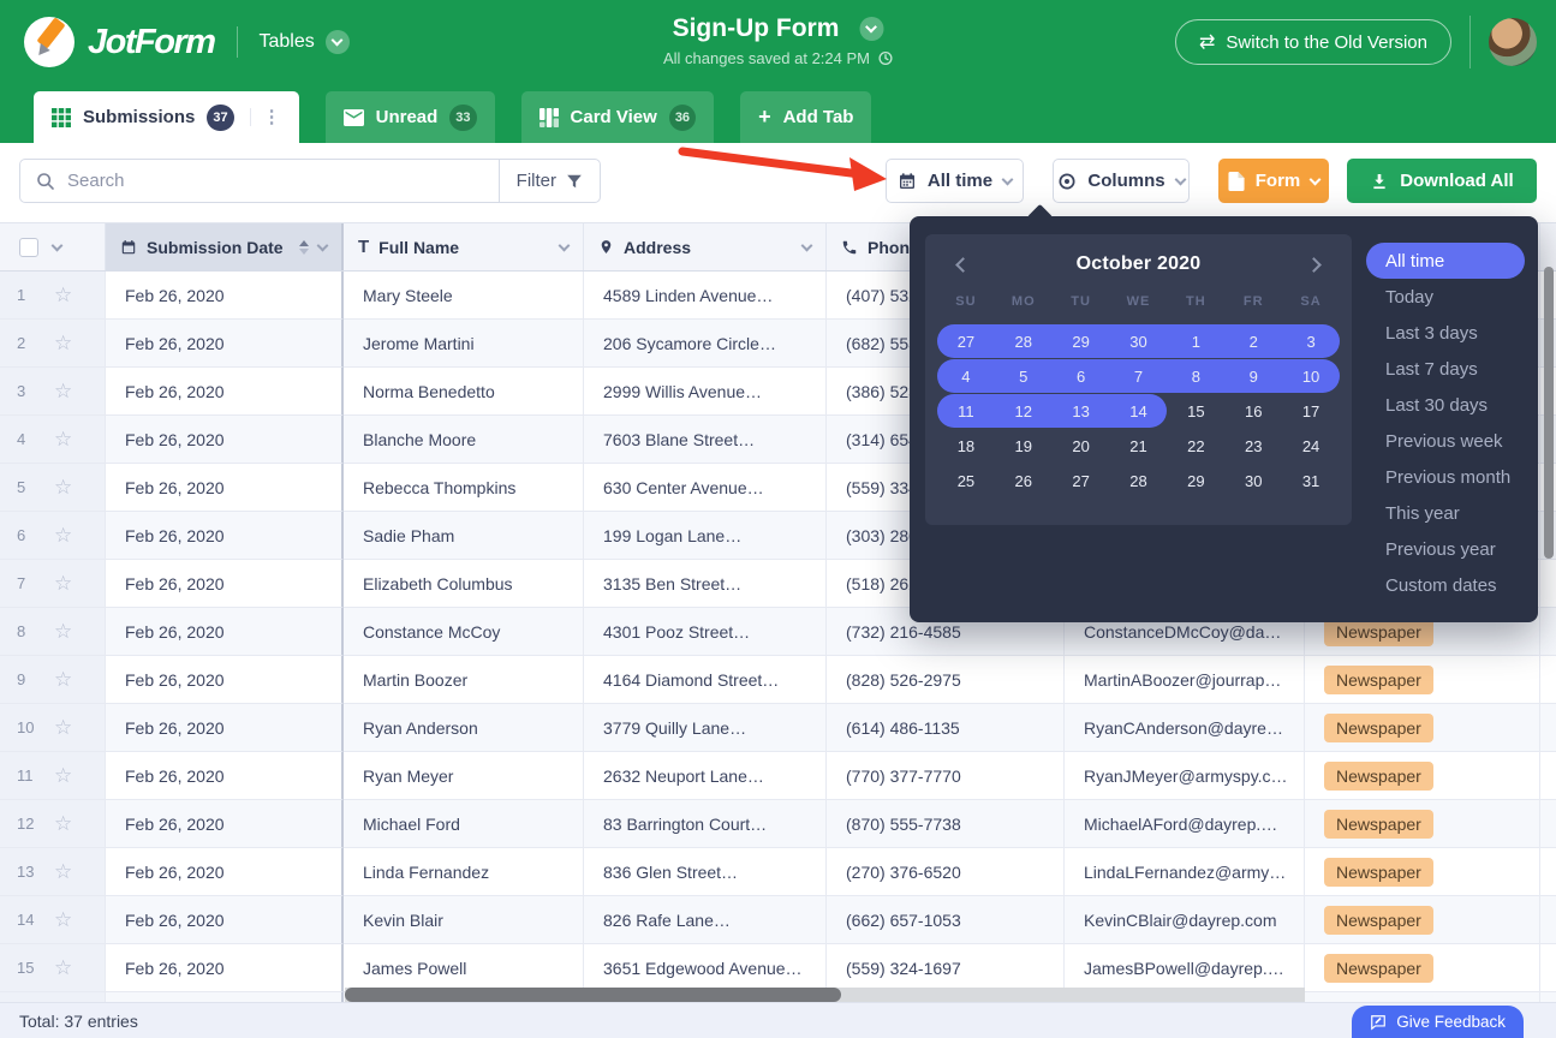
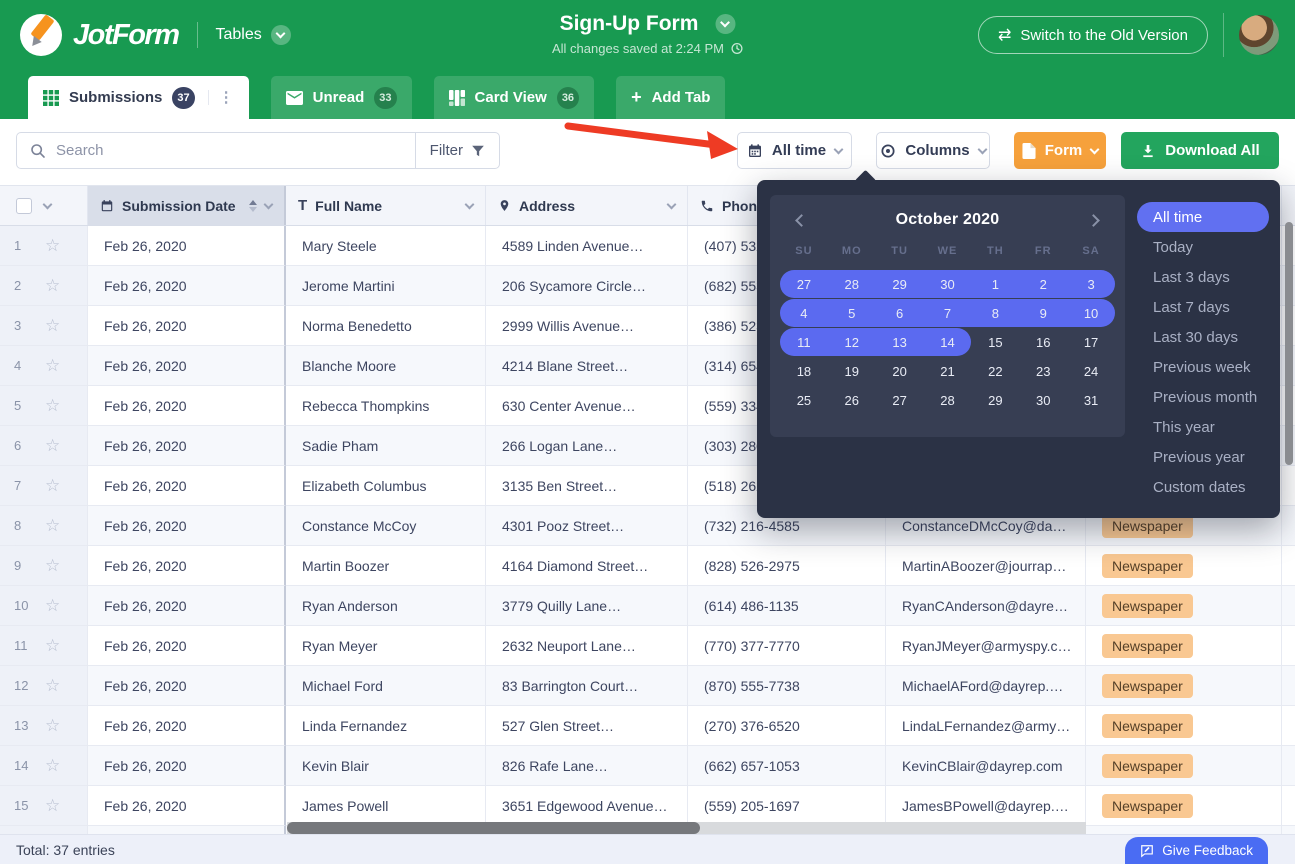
  JotForm
  Tables
  Sign-Up Form
  All changes saved at 2:24 PM
  ⇄
  Switch to the Old Version
  Submissions
  37
  ⋮
  Unread
  33
  Card View
  36
  +
  Add Tab
  Search
  Filter
  All time
  Columns
  Form
  Download All
  Submission Date
  T
  Full Name
  Address
  Phon
  1
  ☆
  Feb 26, 2020
  Mary Steele
  4589 Linden Avenue…
  (407) 53
  2
  ☆
  Feb 26, 2020
  Jerome Martini
  206 Sycamore Circle…
  (682) 55
  3
  ☆
  Feb 26, 2020
  Norma Benedetto
  2999 Willis Avenue…
  (386) 52
  4
  ☆
  Feb 26, 2020
  Blanche Moore
- 7603 Blane Street…
+ 4214 Blane Street…
  (314) 65
  5
  ☆
  Feb 26, 2020
  Rebecca Thompkins
  630 Center Avenue…
  (559) 33
  6
  ☆
  Feb 26, 2020
  Sadie Pham
- 199 Logan Lane…
+ 266 Logan Lane…
  (303) 28
  7
  ☆
  Feb 26, 2020
  Elizabeth Columbus
  3135 Ben Street…
  (518) 26
  8
  ☆
  Feb 26, 2020
  Constance McCoy
  4301 Pooz Street…
  (732) 216-4585
  ConstanceDMcCoy@da…
  Newspaper
  9
  ☆
  Feb 26, 2020
  Martin Boozer
  4164 Diamond Street…
  (828) 526-2975
  MartinABoozer@jourrap…
  Newspaper
  10
  ☆
  Feb 26, 2020
  Ryan Anderson
  3779 Quilly Lane…
  (614) 486-1135
  RyanCAnderson@dayre…
  Newspaper
  11
  ☆
  Feb 26, 2020
  Ryan Meyer
  2632 Neuport Lane…
  (770) 377-7770
  RyanJMeyer@armyspy.c…
  Newspaper
  12
  ☆
  Feb 26, 2020
  Michael Ford
  83 Barrington Court…
  (870) 555-7738
  MichaelAFord@dayrep.…
  Newspaper
  13
  ☆
  Feb 26, 2020
  Linda Fernandez
- 836 Glen Street…
+ 527 Glen Street…
  (270) 376-6520
  LindaLFernandez@army…
  Newspaper
  14
  ☆
  Feb 26, 2020
  Kevin Blair
  826 Rafe Lane…
  (662) 657-1053
  KevinCBlair@dayrep.com
  Newspaper
  15
  ☆
  Feb 26, 2020
  James Powell
  3651 Edgewood Avenue…
- (559) 324-1697
+ (559) 205-1697
  JamesBPowell@dayrep.…
  Newspaper
  October 2020
  SU
  MO
  TU
  WE
  TH
  FR
  SA
  27
  28
  29
  30
  1
  2
  3
  4
  5
  6
  7
  8
  9
  10
  11
  12
  13
  14
  15
  16
  17
  18
  19
  20
  21
  22
  23
  24
  25
  26
  27
  28
  29
  30
  31
  All time
  Today
  Last 3 days
  Last 7 days
  Last 30 days
  Previous week
  Previous month
  This year
  Previous year
  Custom dates
  Total: 37 entries
  Give Feedback
